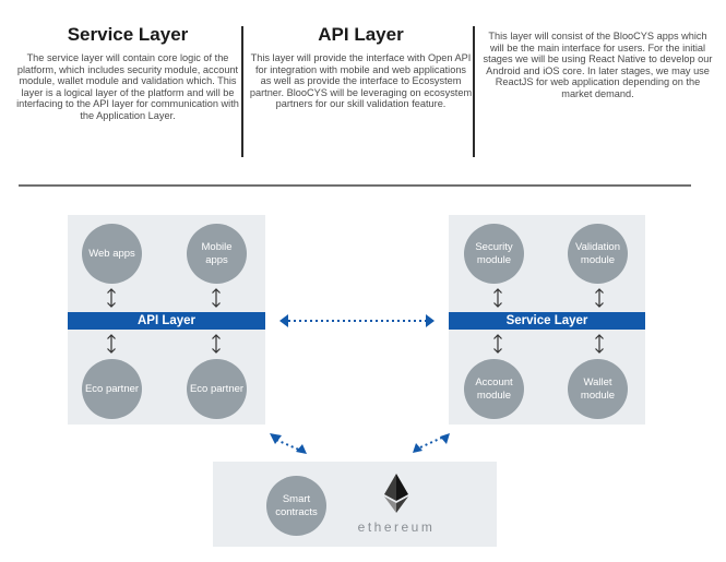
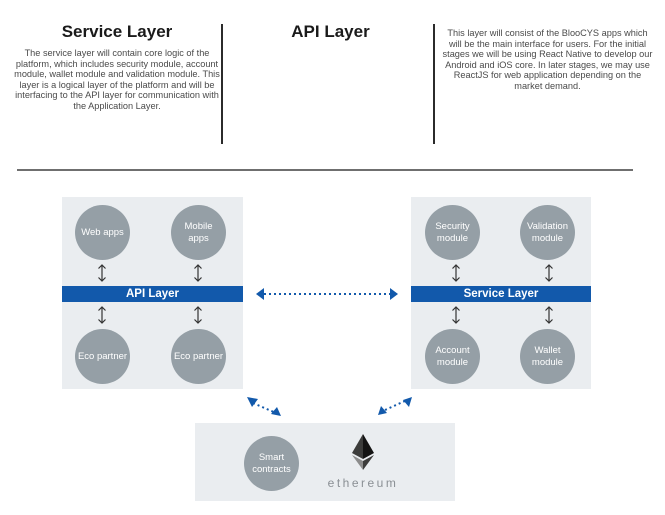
  Service Layer
- The service layer will contain core logic of the platform, which includes security module, account module, wallet module and validation which. This layer is a logical layer of the platform and will be interfacing to the API layer for communication with the Application Layer.
+ The service layer will contain core logic of the platform, which includes security module, account module, wallet module and validation module. This layer is a logical layer of the platform and will be interfacing to the API layer for communication with the Application Layer.
  API Layer
- This layer will provide the interface with Open API for integration with mobile and web applications as well as provide the interface to Ecosystem partner. BlooCYS will be leveraging on ecosystem partners for our skill validation feature.
  This layer will consist of the BlooCYS apps which will be the main interface for users. For the initial stages we will be using React Native to develop our Android and iOS core. In later stages, we may use ReactJS for web application depending on the market demand.
  Web apps
  Mobile apps
  Eco partner
  Eco partner
  API Layer
  Security module
  Validation module
  Account module
  Wallet module
  Service Layer
  Smart contracts
  ethereum
